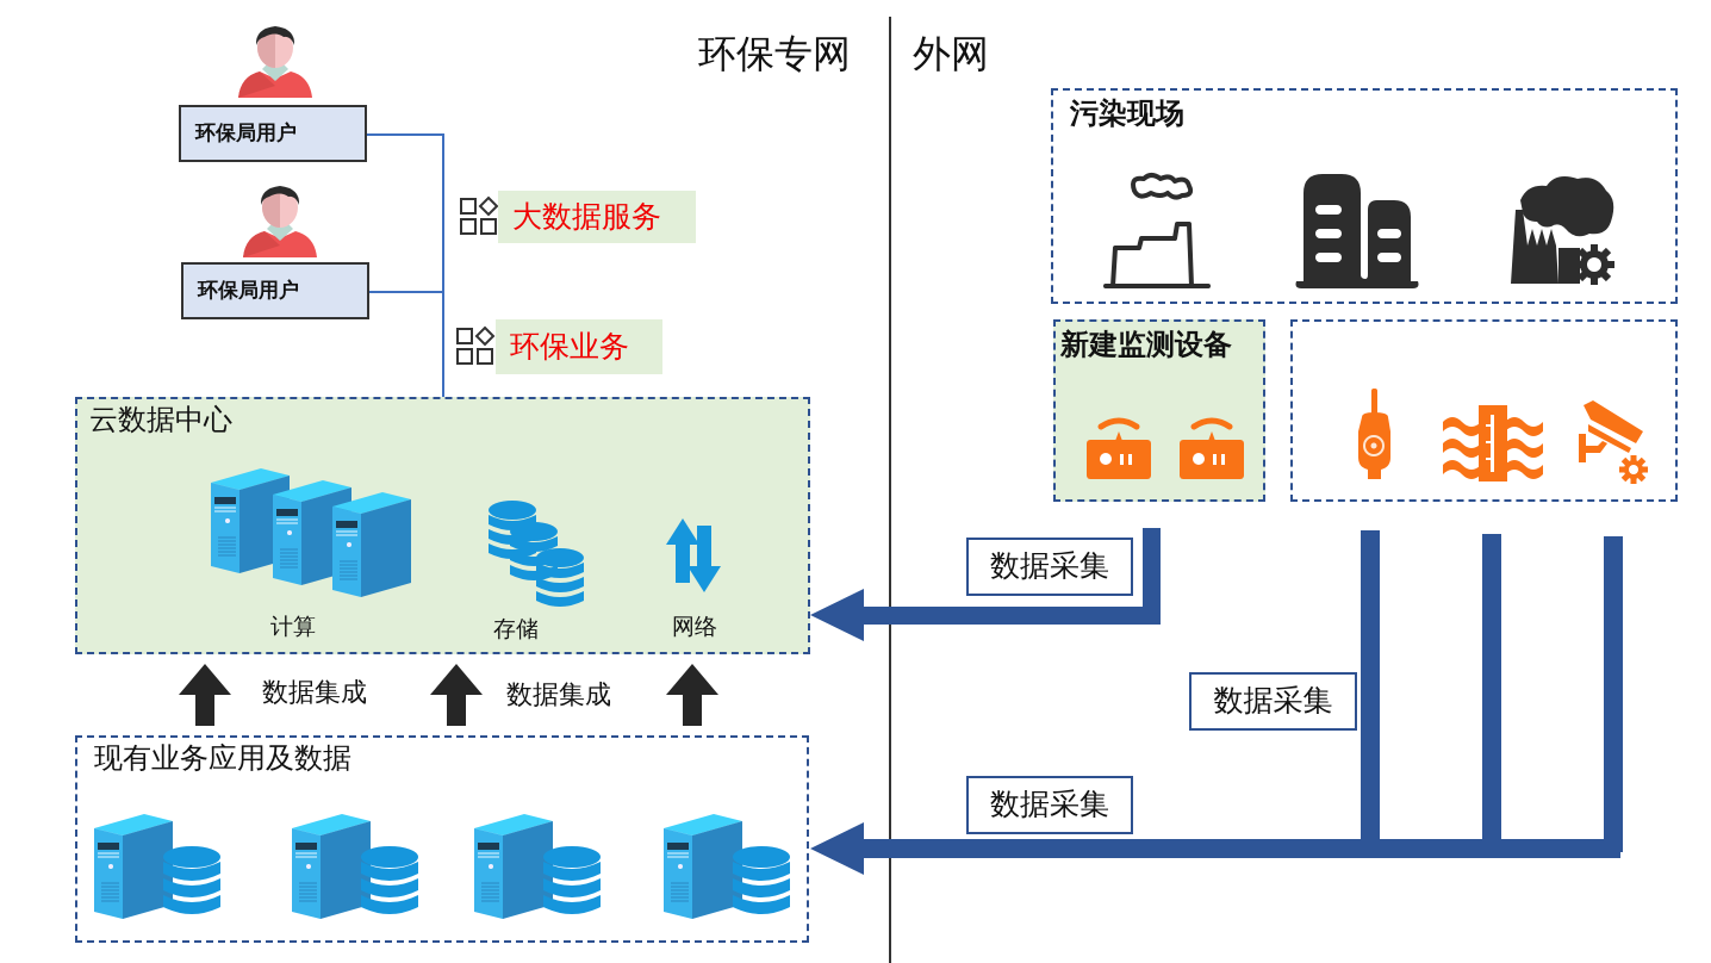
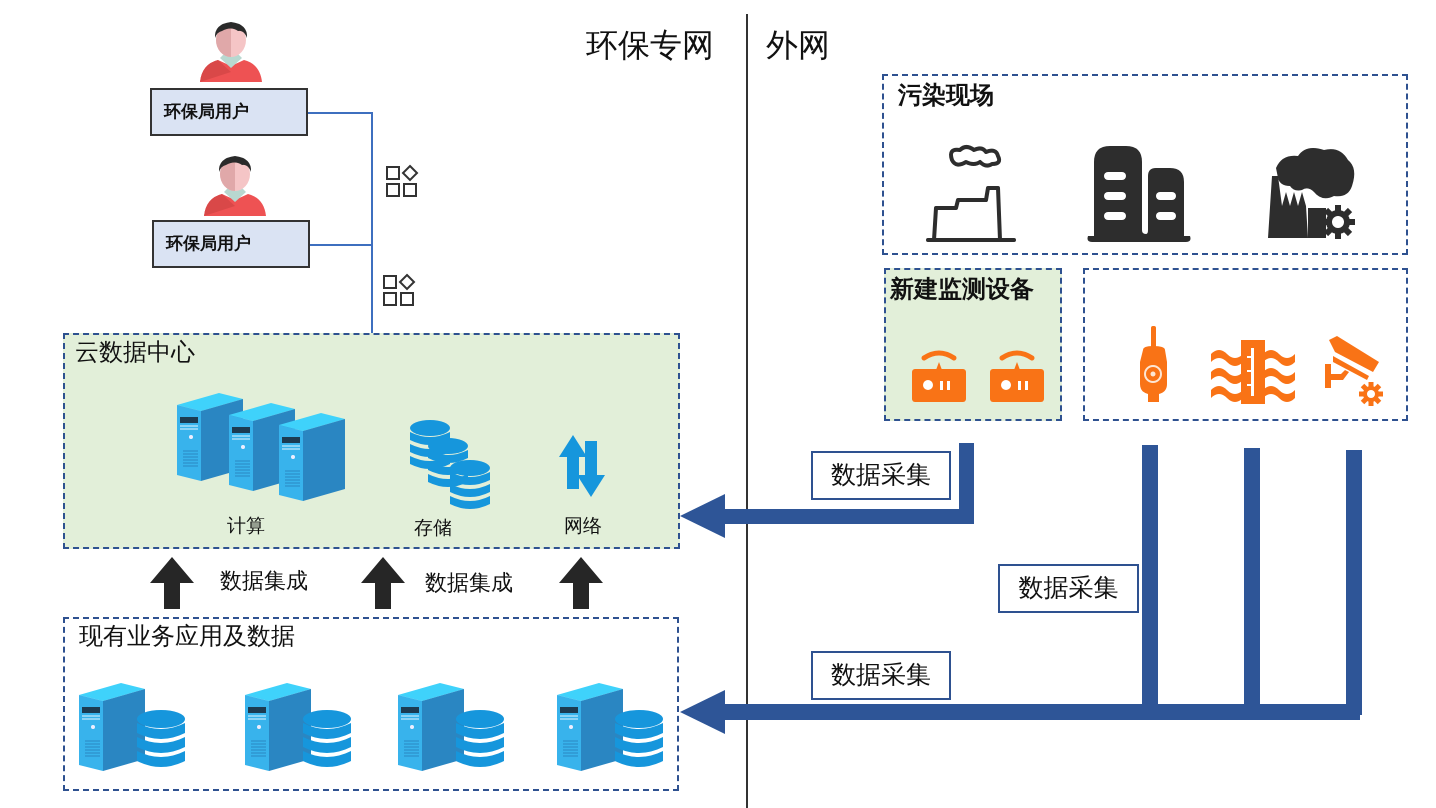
  环保专网
  外网
  环保局用户
  环保局用户
- 大数据服务
- 环保业务
  云数据中心
  计算
  存储
  网络
  数据集成
  数据集成
  现有业务应用及数据
  污染现场
  新建监测设备
  数据采集
  数据采集
  数据采集
